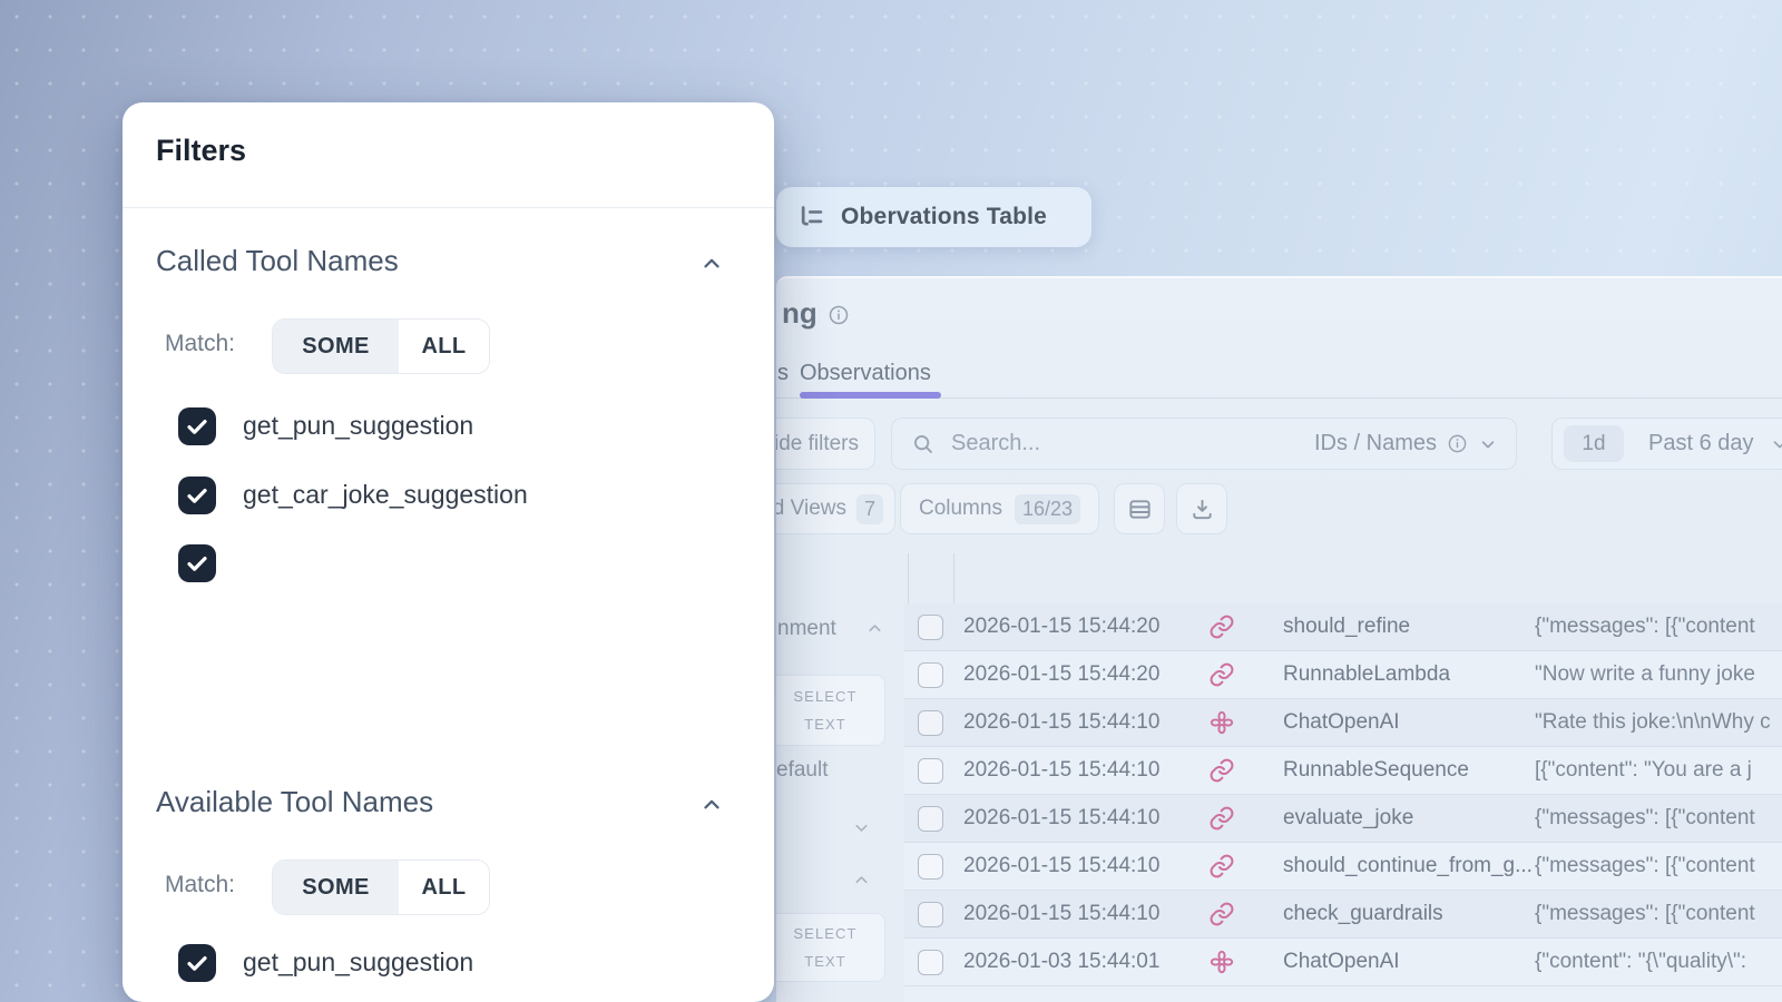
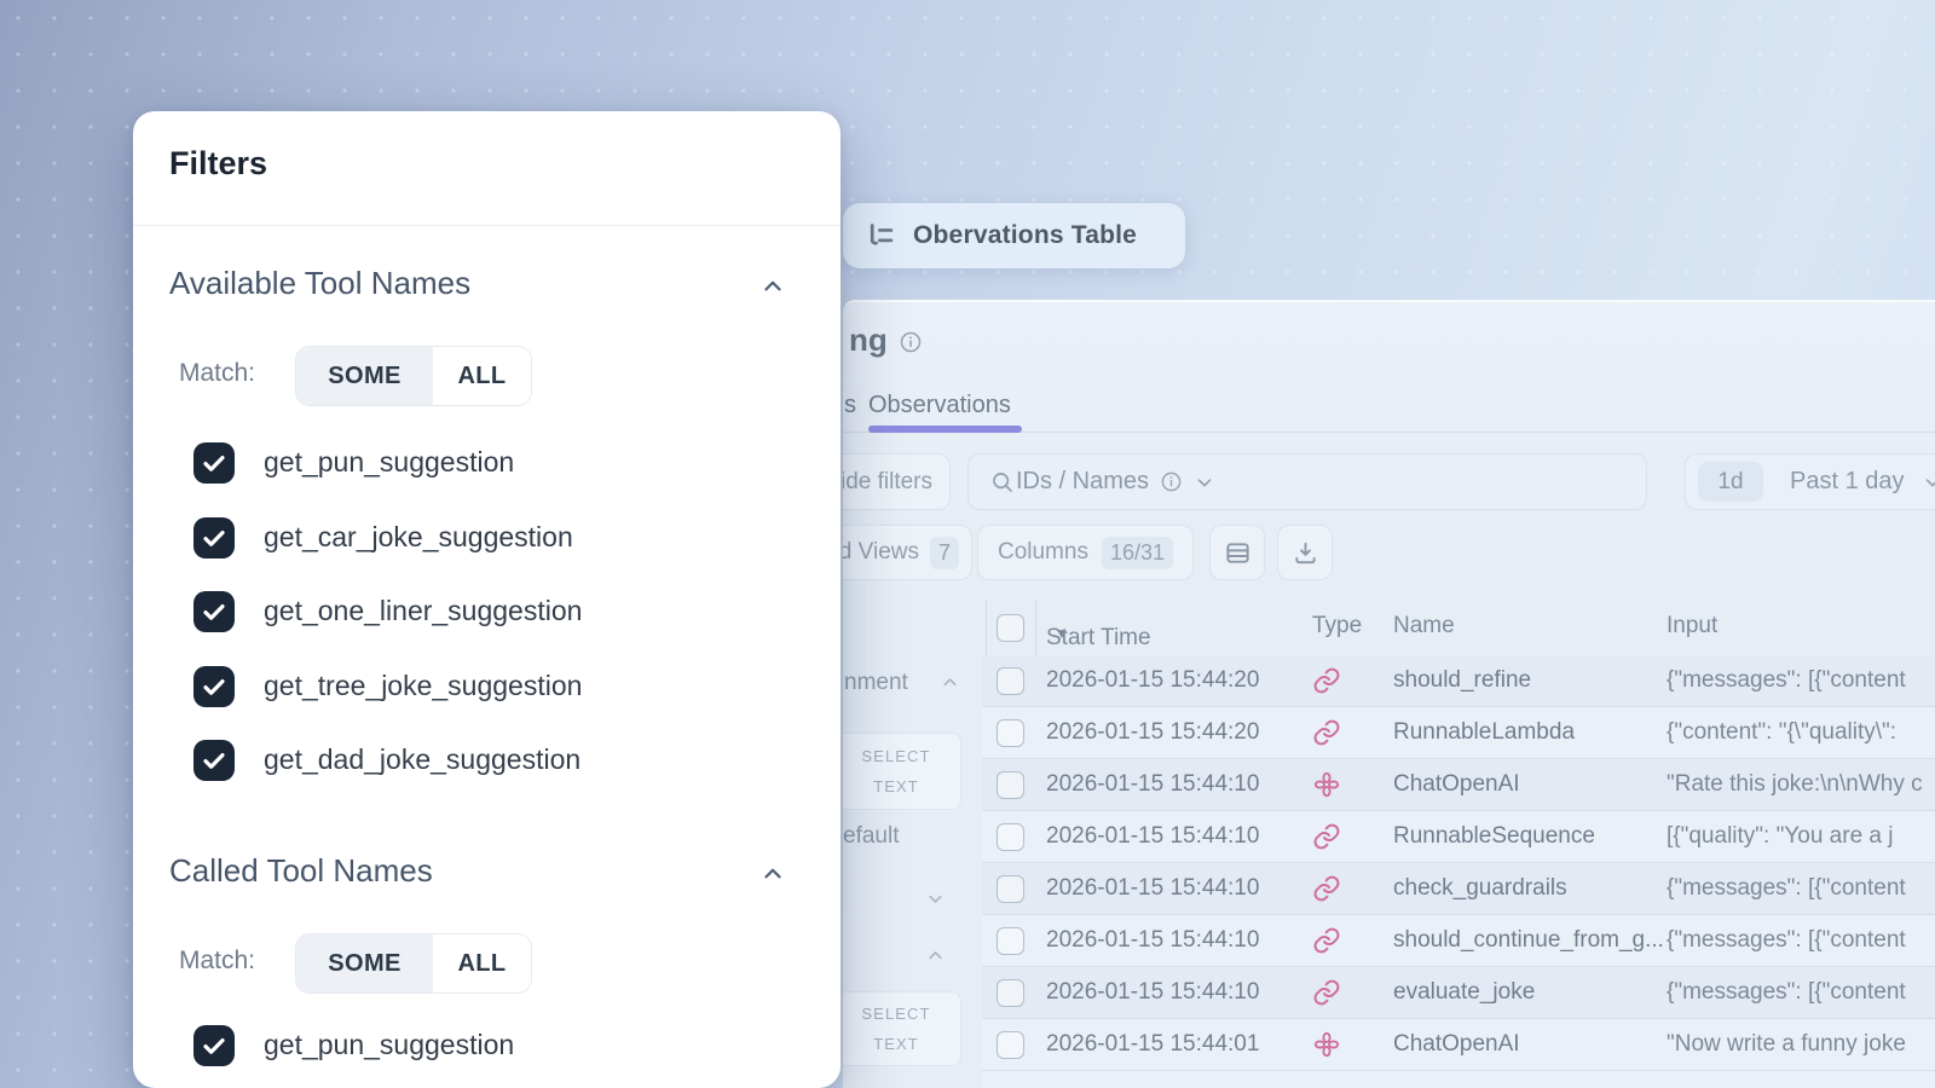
  ng
  s
  Observations
  ide filters
- Search...
  IDs / Names
  1d
- Past 6 day
+ Past 1 day
  d Views
  7
  Columns
- 16/23
+ 16/31
  nment
  SELECT
  TEXT
  efault
  SELECT
  TEXT
+ Start Time
+ ▼
+ Type
+ Name
+ Input
  2026-01-15 15:44:20
  should_refine
  {"messages": [{"content
  2026-01-15 15:44:20
  RunnableLambda
- "Now write a funny joke
+ {"content": "{\"quality\":
  2026-01-15 15:44:10
  ChatOpenAI
  "Rate this joke:\n\nWhy c
  2026-01-15 15:44:10
  RunnableSequence
- [{"content": "You are a j
+ [{"quality": "You are a j
  2026-01-15 15:44:10
- evaluate_joke
+ check_guardrails
  {"messages": [{"content
  2026-01-15 15:44:10
  should_continue_from_g...
  {"messages": [{"content
  2026-01-15 15:44:10
- check_guardrails
+ evaluate_joke
  {"messages": [{"content
- 2026-01-03 15:44:01
+ 2026-01-15 15:44:01
  ChatOpenAI
- {"content": "{\"quality\":
+ "Now write a funny joke
  Obervations Table
  Filters
- Called Tool Names
+ Available Tool Names
  Match:
  SOME
  ALL
  get_pun_suggestion
  get_car_joke_suggestion
+ get_one_liner_suggestion
+ get_tree_joke_suggestion
+ get_dad_joke_suggestion
- Available Tool Names
+ Called Tool Names
  Match:
  SOME
  ALL
  get_pun_suggestion
